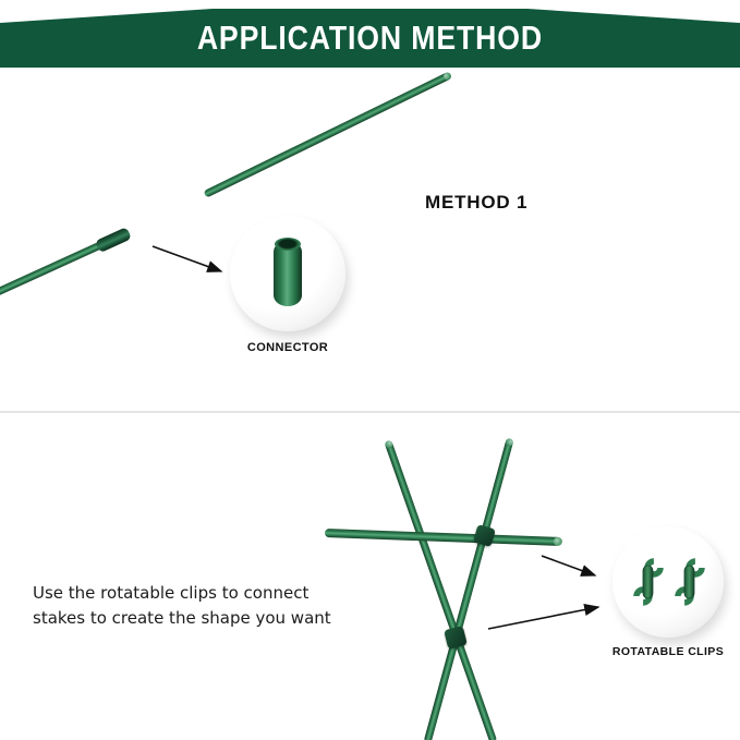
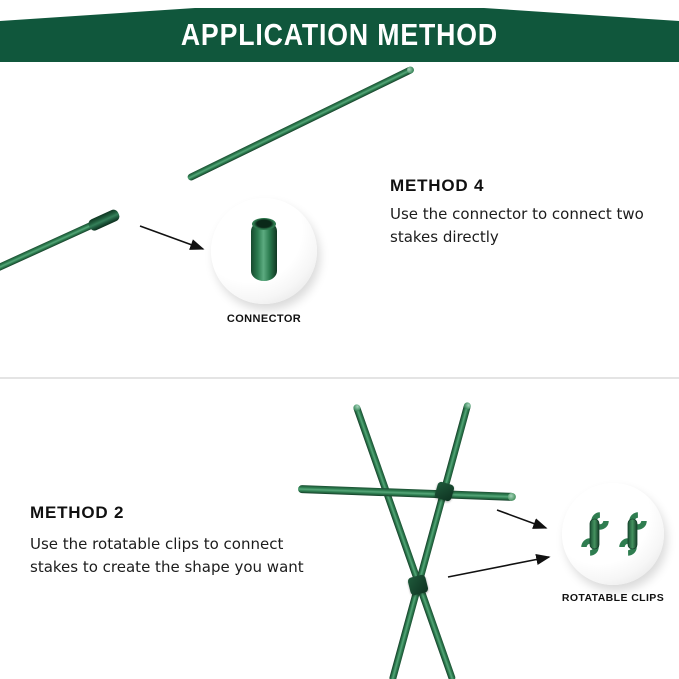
  APPLICATION METHOD
  CONNECTOR
- METHOD 1
+ METHOD 4
+ Use the connector to connect two stakes directly
+ METHOD 2
  Use the rotatable clips to connect stakes to create the shape you want
  ROTATABLE CLIPS
